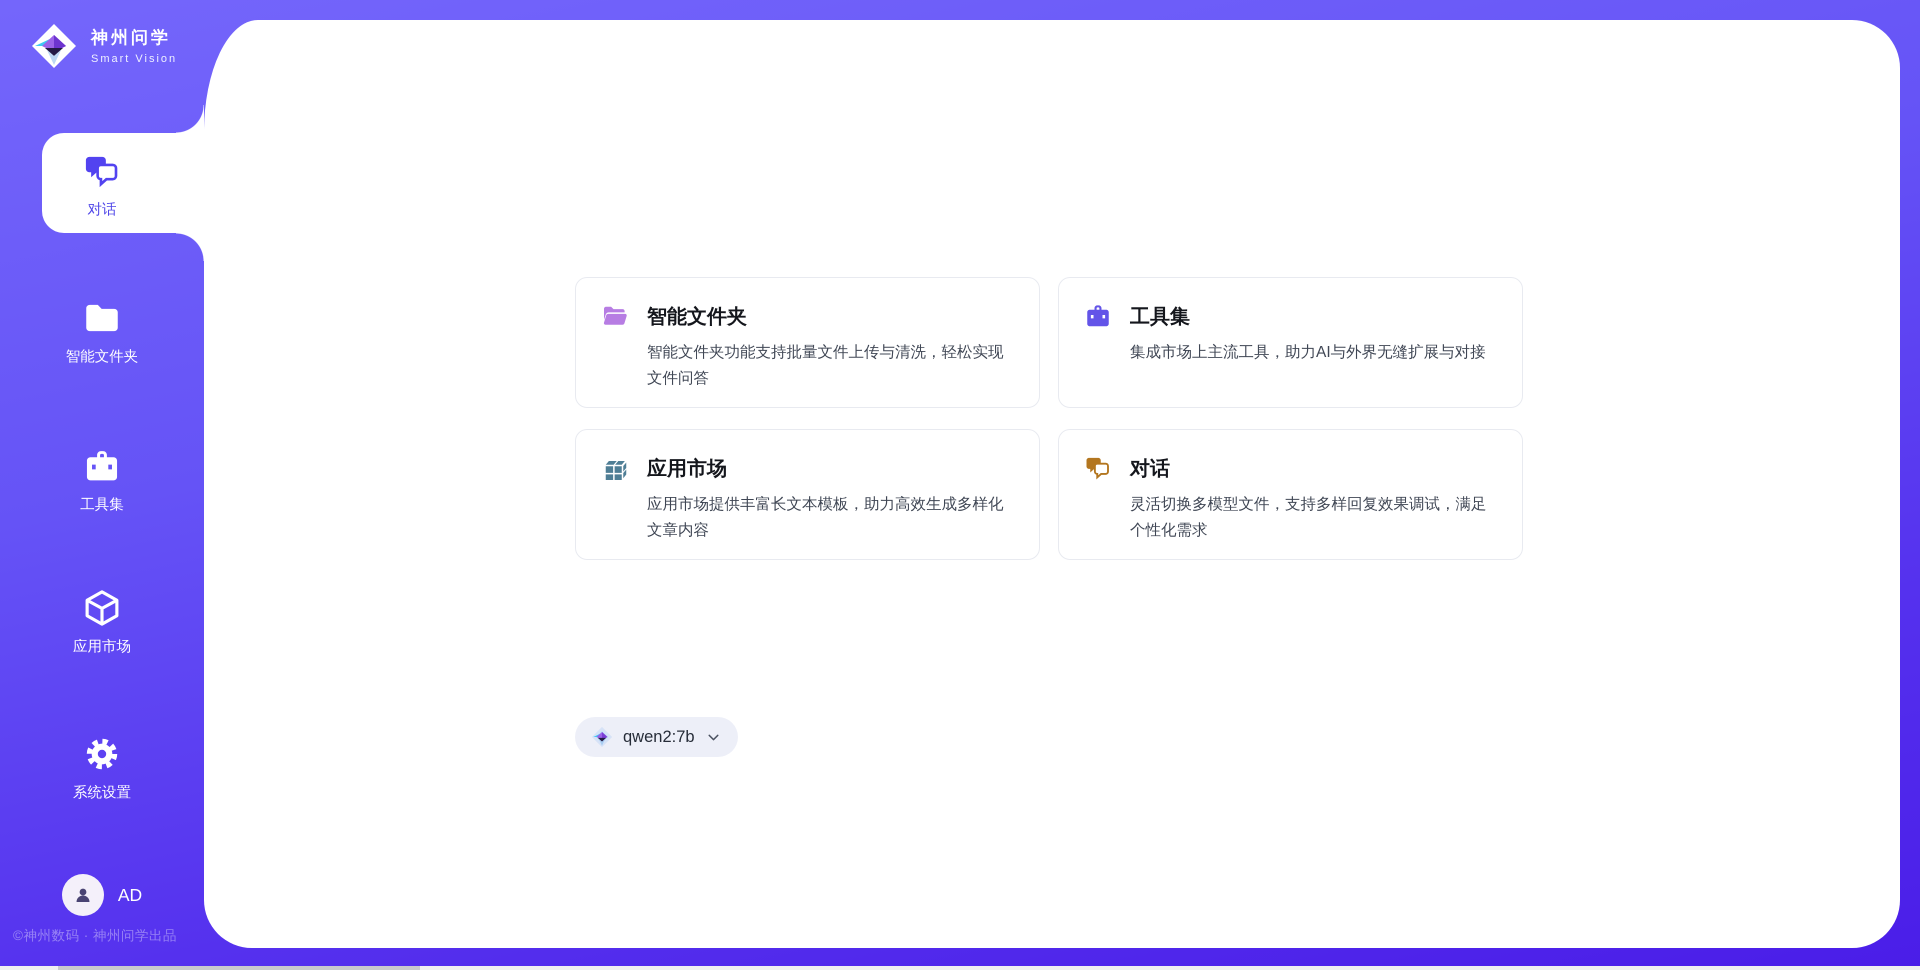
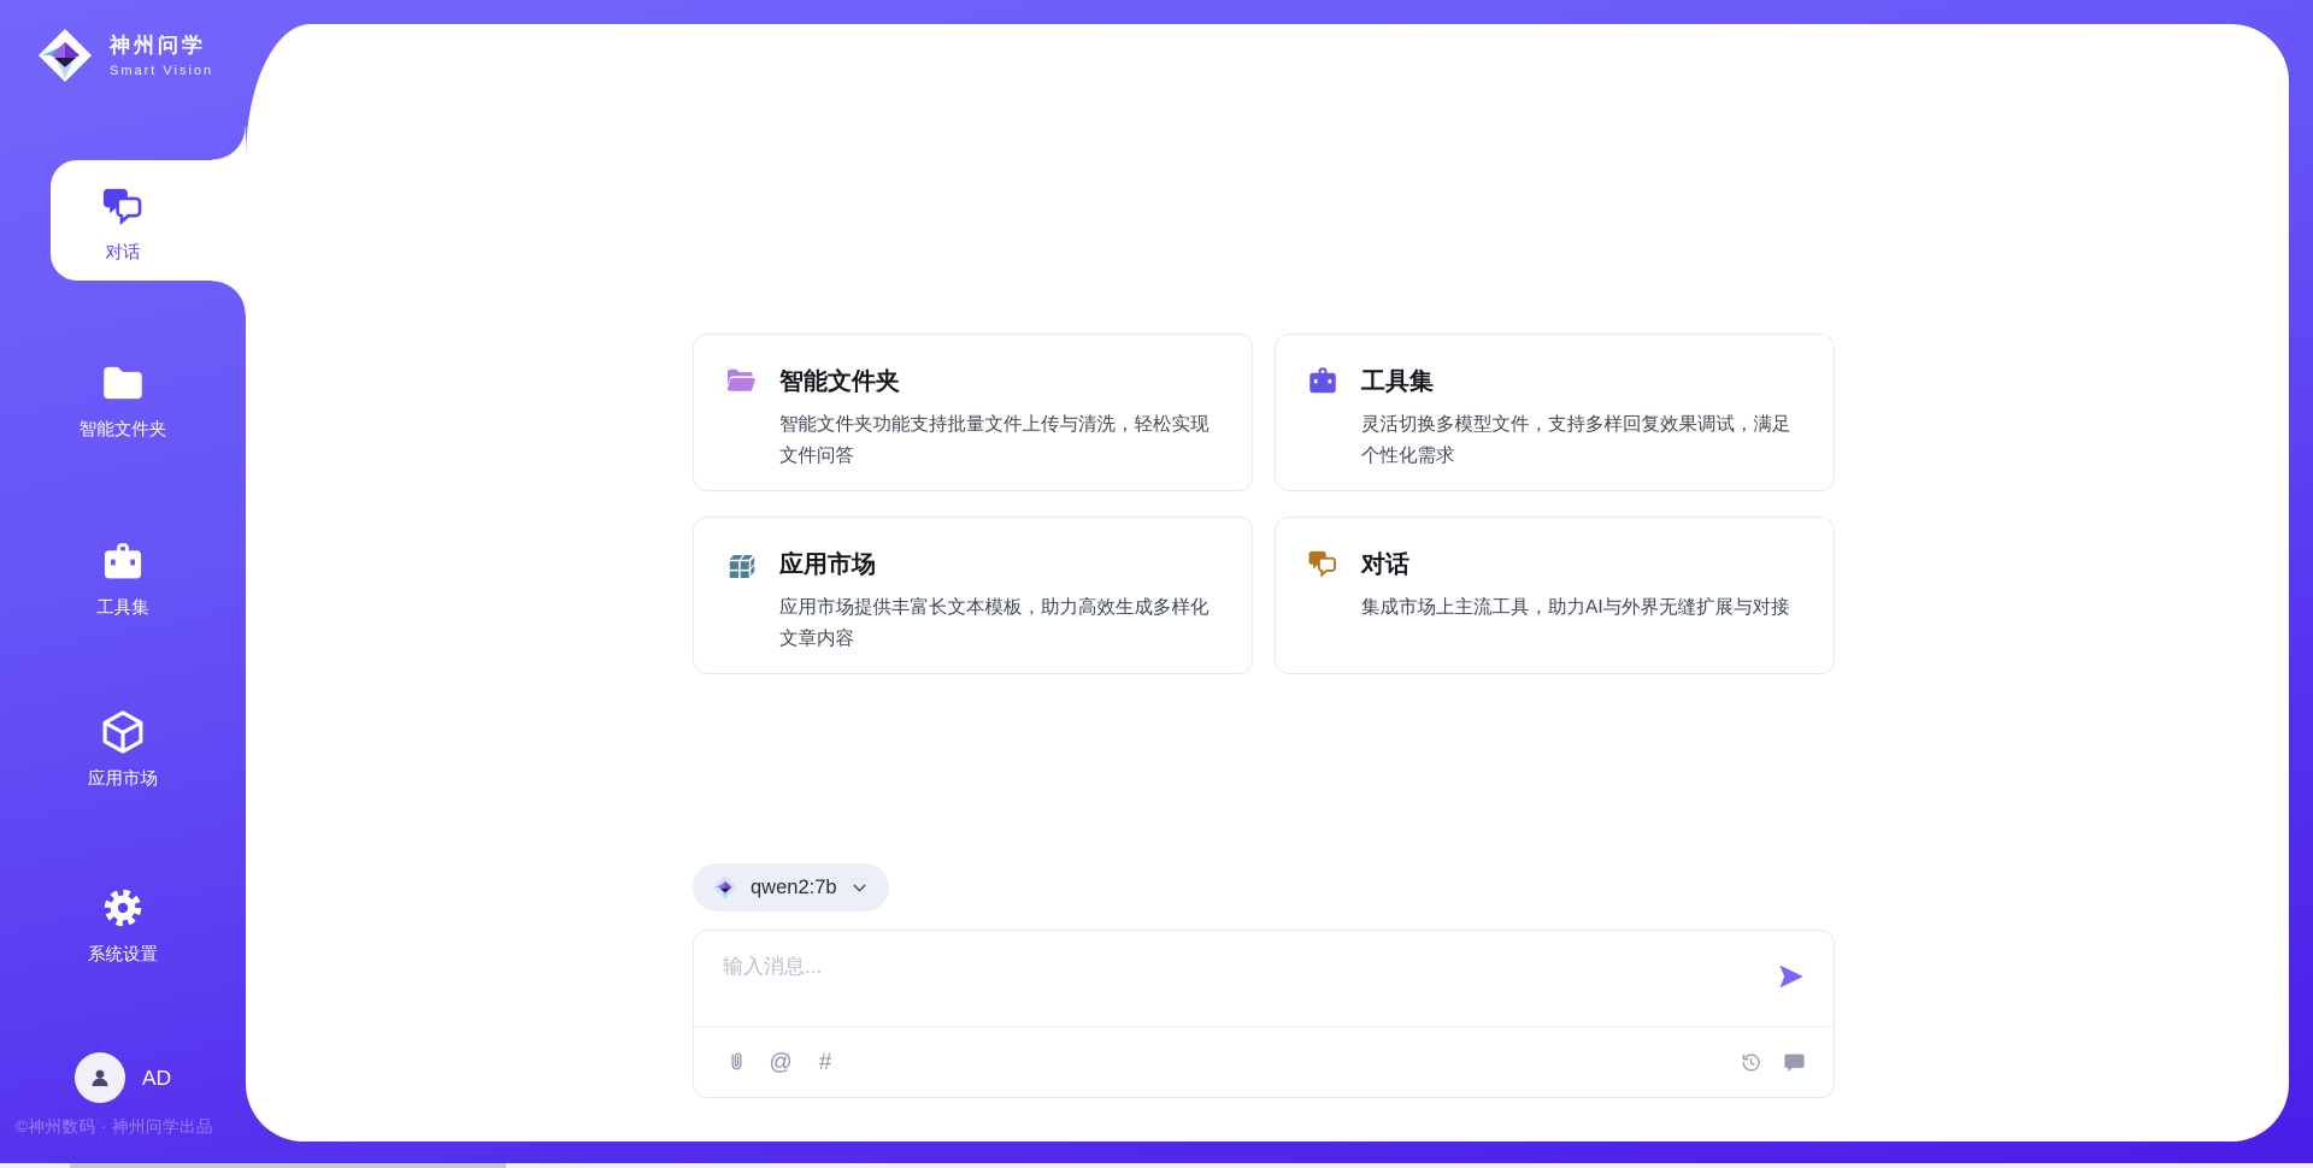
  神州问学
  Smart Vision
  对话
  智能文件夹
  工具集
  应用市场
  系统设置
  AD
  ©神州数码 · 神州问学出品
  智能文件夹
  智能文件夹功能支持批量文件上传与清洗，轻松实现文件问答
  工具集
- 集成市场上主流工具，助力AI与外界无缝扩展与对接
+ 灵活切换多模型文件，支持多样回复效果调试，满足个性化需求
  应用市场
  应用市场提供丰富长文本模板，助力高效生成多样化文章内容
  对话
- 灵活切换多模型文件，支持多样回复效果调试，满足个性化需求
+ 集成市场上主流工具，助力AI与外界无缝扩展与对接
  qwen2:7b
+ 输入消息...
+ @
+ #
